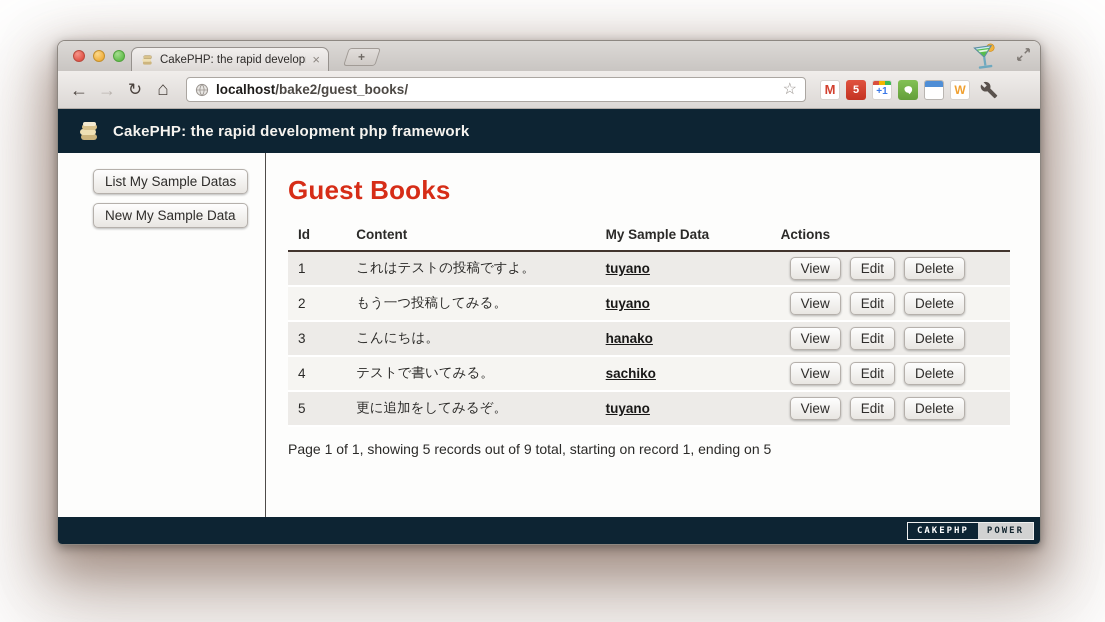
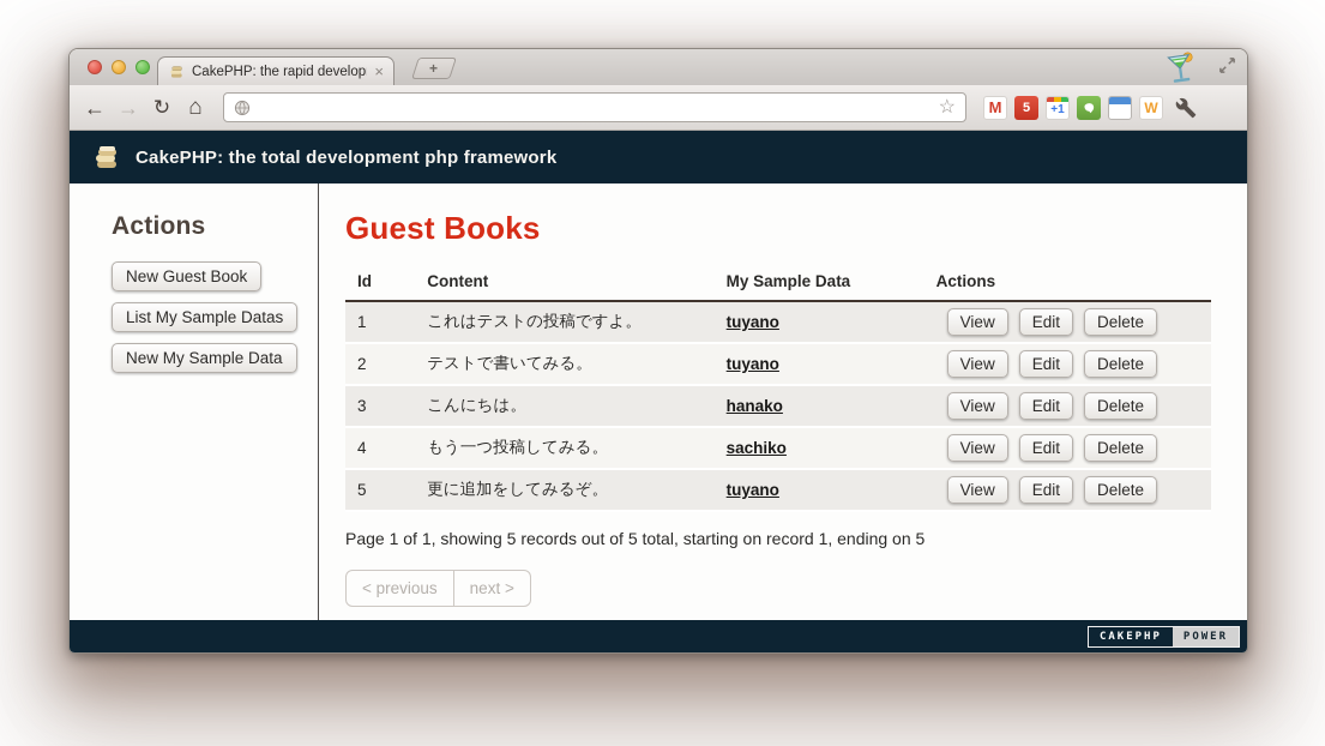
  CakePHP: the rapid develop
  ×
  ←
  →
  ↻
  ⌂
- localhost/bake2/guest_books/
  ☆
  M
  5
  +1
  W
- CakePHP: the rapid development php framework
+ CakePHP: the total development php framework
+ Actions
+ New Guest Book
  List My Sample Datas
  New My Sample Data
  Guest Books
  Id	Content	My Sample Data	Actions
  1	これはテストの投稿ですよ。	tuyano	View Edit Delete
- 2	もう一つ投稿してみる。	tuyano	View Edit Delete
+ 2	テストで書いてみる。	tuyano	View Edit Delete
  3	こんにちは。	hanako	View Edit Delete
- 4	テストで書いてみる。	sachiko	View Edit Delete
+ 4	もう一つ投稿してみる。	sachiko	View Edit Delete
  5	更に追加をしてみるぞ。	tuyano	View Edit Delete
- Page 1 of 1, showing 5 records out of 9 total, starting on record 1, ending on 5
+ Page 1 of 1, showing 5 records out of 5 total, starting on record 1, ending on 5
+ < previous
+ next >
  CAKEPHP
  POWER
